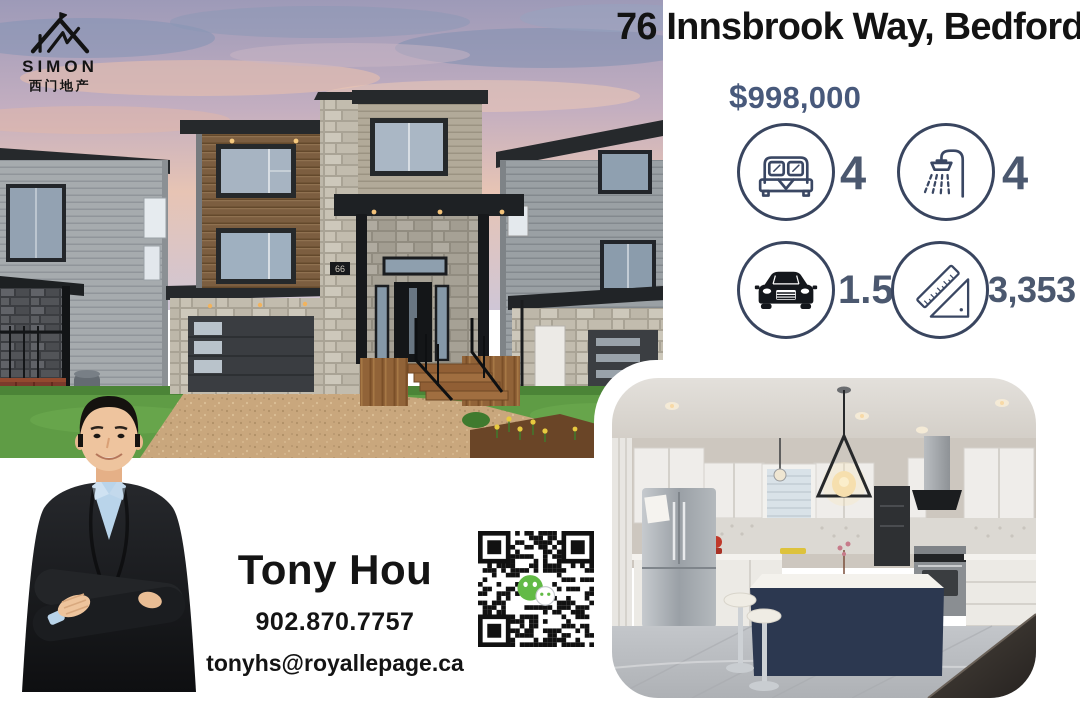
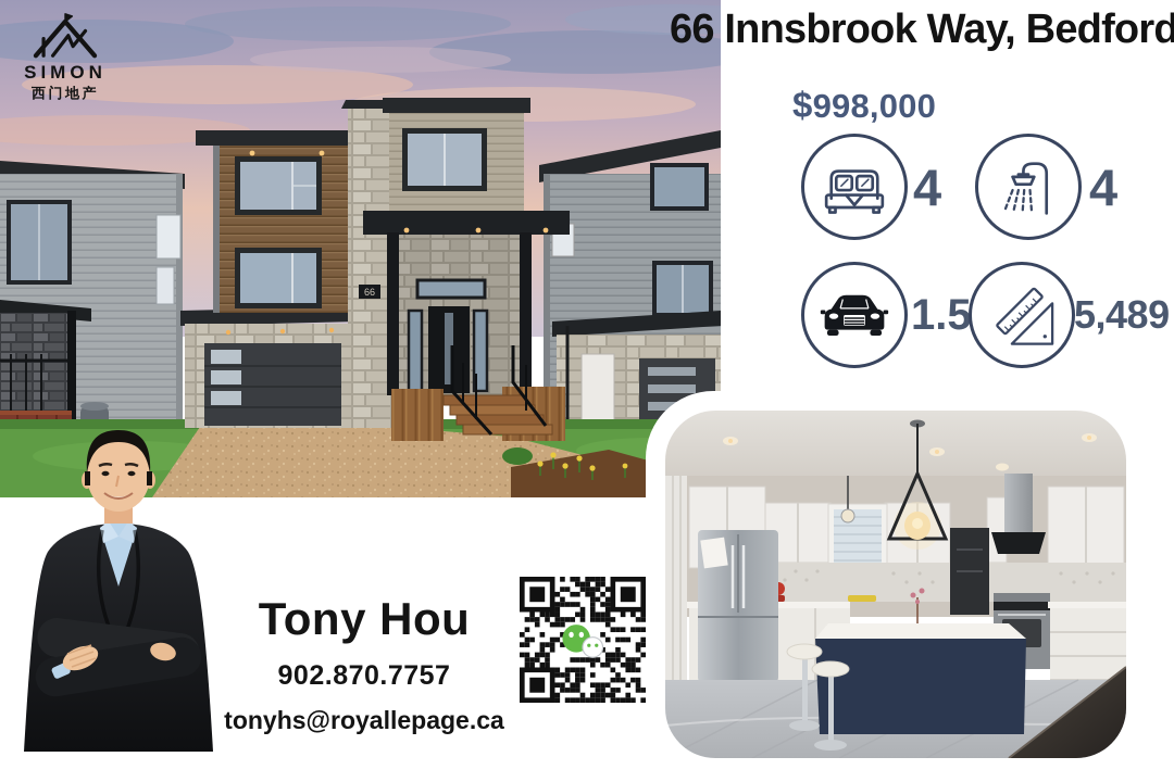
  66
  SIMON
  西门地产
- 76 Innsbrook Way, Bedford
+ 66 Innsbrook Way, Bedford
  $998,000
  4
  4
  1.5
- 3,353
+ 5,489
  Tony Hou
  902.870.7757
  tonyhs@royallepage.ca
